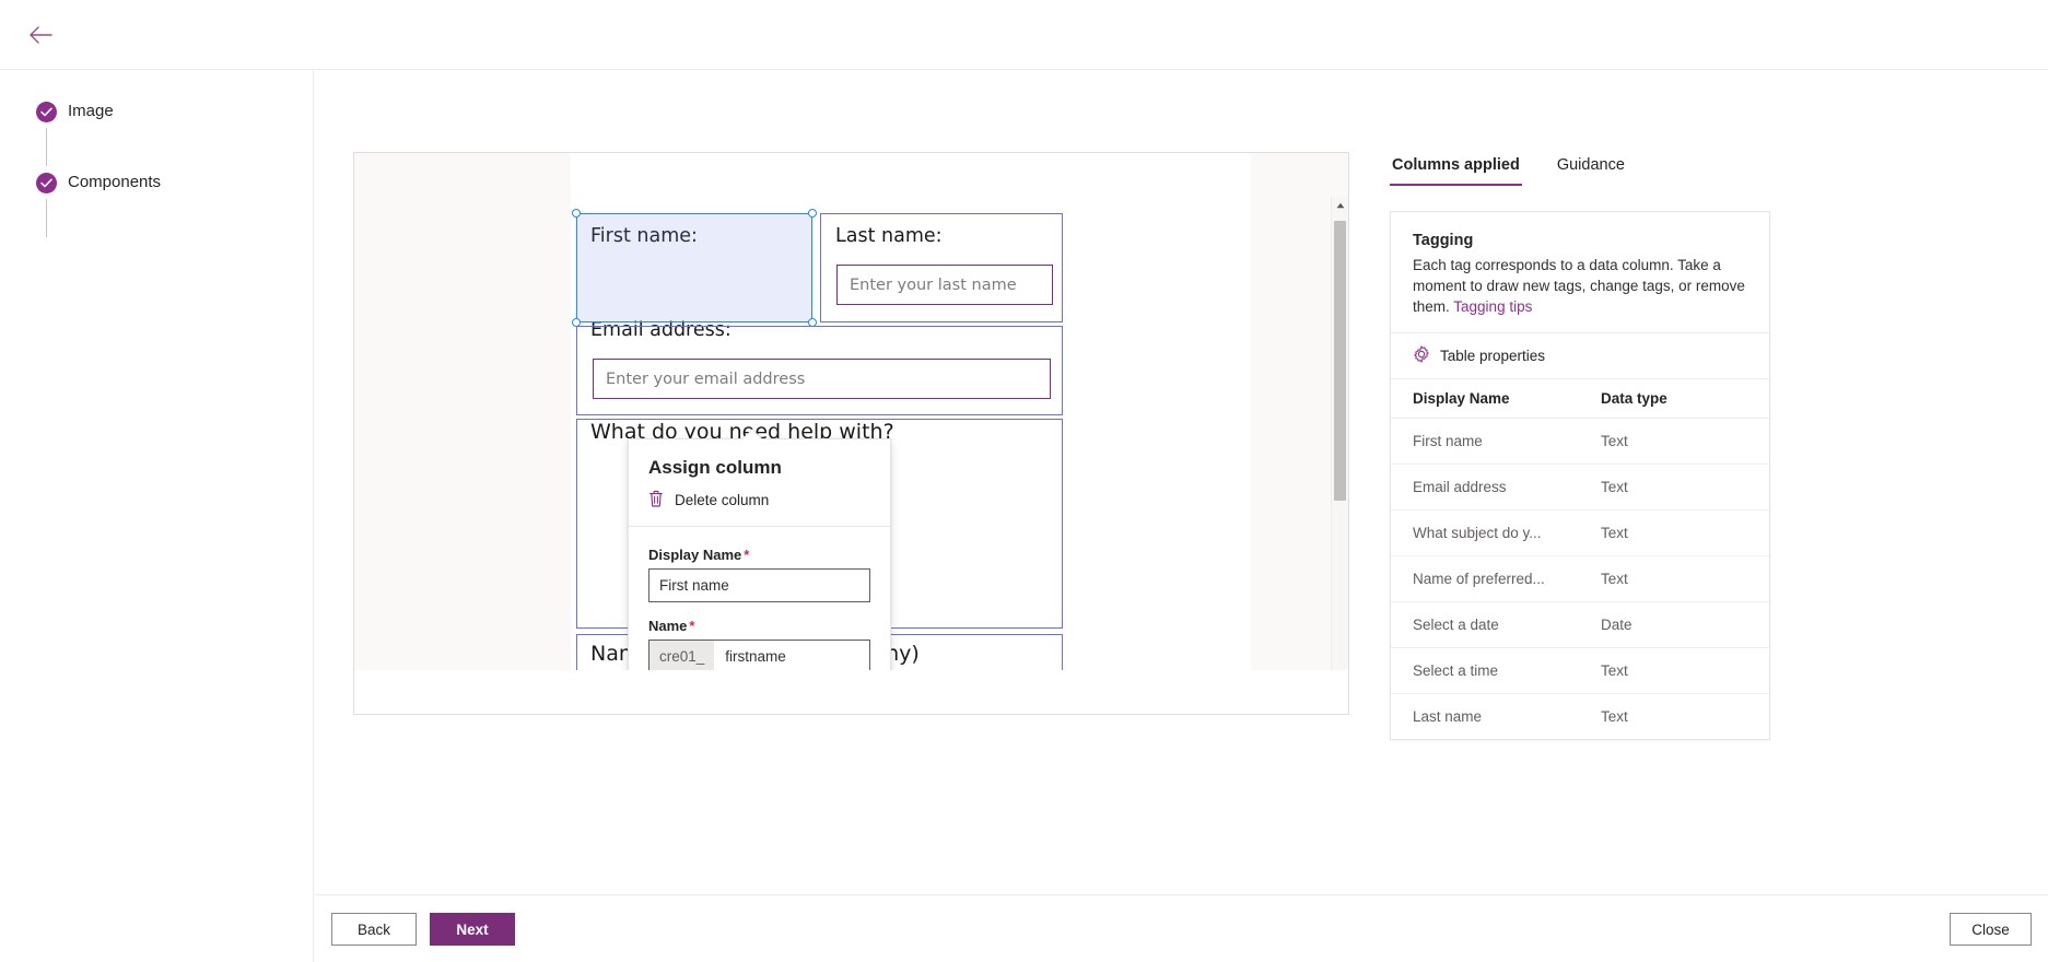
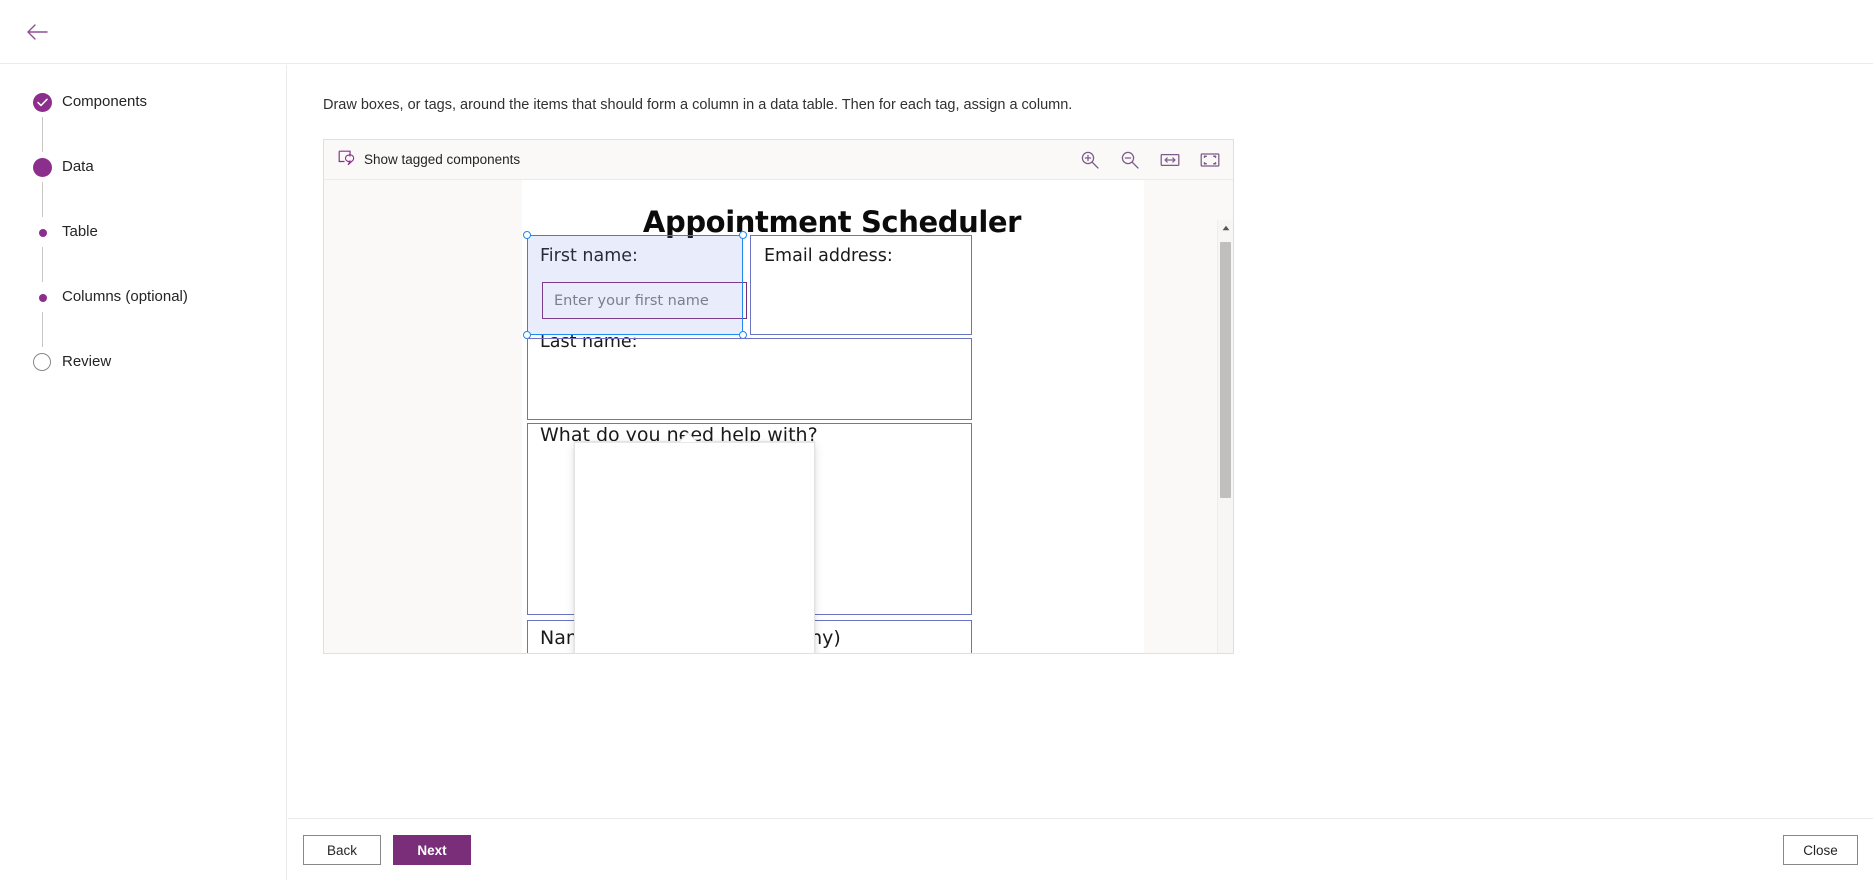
- Image
  Components
+ Data
+ Table
+ Columns (optional)
+ Review
+ Draw boxes, or tags, around the items that should form a column in a data table. Then for each tag, assign a column.
+ Show tagged components
+ Appointment Scheduler
  First name:
+ Enter your first name
- Last name:
+ Email address:
- Enter your last name
- Email address:
+ Last name:
- Enter your email address
  What do you nd help with?
- Assign column
- Delete column
- Display Name *
- First name
- Name *
- cre01_
- firstname
- Columns applied
- Guidance
- Tagging
- Each tag corresponds to a data column. Take a moment to draw new tags, change tags, or remove them. Tagging tips
- Table properties
- Display Name	Data type
- First name	Text
- Email address	Text
- What subject do y...	Text
- Name of preferred...	Text
- Select a date	Date
- Select a time	Text
- Last name	Text
  Back
  Next
  Close
